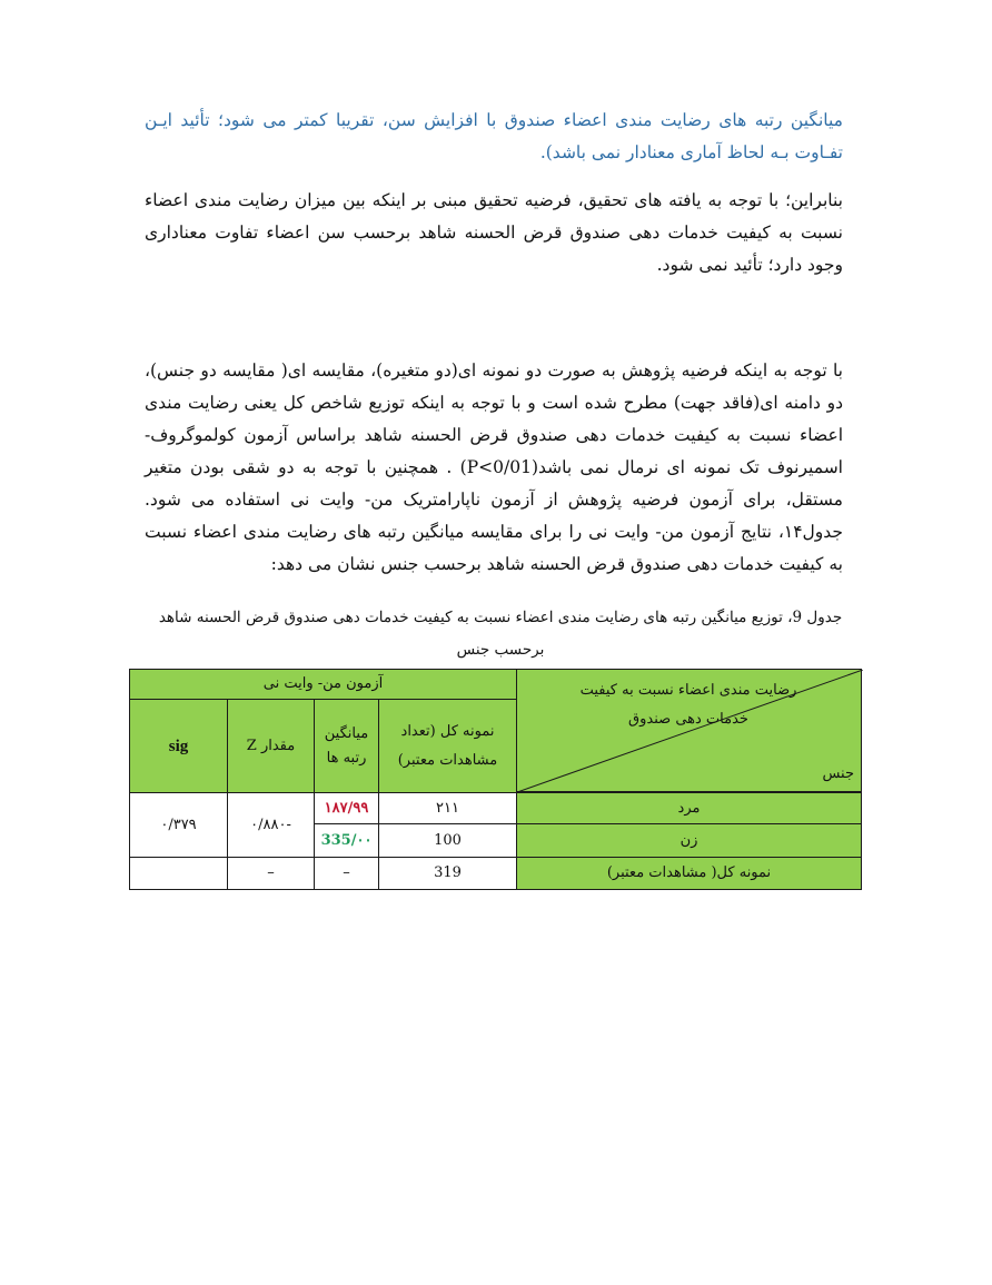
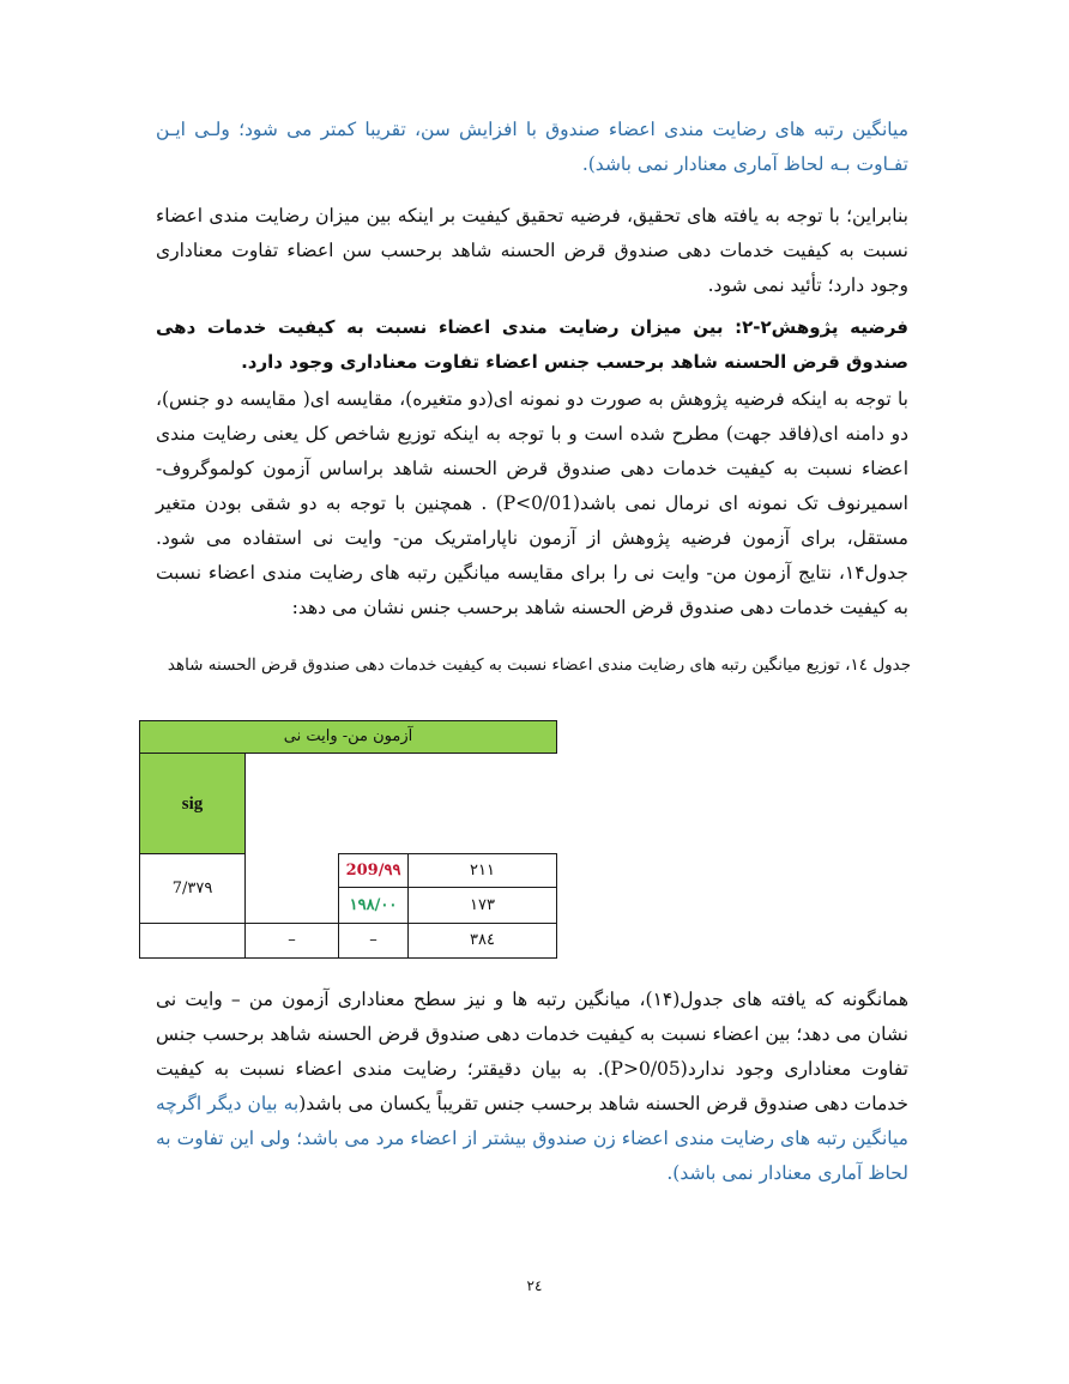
- میانگین رتبه های رضایت مندی اعضاء صندوق با افزایش سن، تقریبا کمتر می شود؛ تأئید ایـن تفـاوت بـه لحاظ آماری معنادار نمی باشد).
+ میانگین رتبه های رضایت مندی اعضاء صندوق با افزایش سن، تقریبا کمتر می شود؛ ولـی ایـن تفـاوت بـه لحاظ آماری معنادار نمی باشد).
- بنابراین؛ با توجه به یافته های تحقیق، فرضیه تحقیق مبنی بر اینکه بین میزان رضایت مندی اعضاء نسبت به کیفیت خدمات دهی صندوق قرض الحسنه شاهد برحسب سن اعضاء تفاوت معناداری وجود دارد؛ تأئید نمی شود.
+ بنابراین؛ با توجه به یافته های تحقیق، فرضیه تحقیق کیفیت بر اینکه بین میزان رضایت مندی اعضاء نسبت به کیفیت خدمات دهی صندوق قرض الحسنه شاهد برحسب سن اعضاء تفاوت معناداری وجود دارد؛ تأئید نمی شود.
+ فرضیه پژوهش۲-۲: بین میزان رضایت مندی اعضاء نسبت به کیفیت خدمات دهی صندوق قرض الحسنه شاهد برحسب جنس اعضاء تفاوت معناداری وجود دارد.
  با توجه به اینکه فرضیه پژوهش به صورت دو نمونه ای(دو متغیره)، مقایسه ای( مقایسه دو جنس)، دو دامنه ای(فاقد جهت) مطرح شده است و با توجه به اینکه توزیع شاخص کل یعنی رضایت مندی اعضاء نسبت به کیفیت خدمات دهی صندوق قرض الحسنه شاهد براساس آزمون کولموگروف-اسمیرنوف تک نمونه ای نرمال نمی باشد(P<0/01) . همچنین با توجه به دو شقی بودن متغیر مستقل، برای آزمون فرضیه پژوهش از آزمون ناپارامتریک من- وایت نی استفاده می شود. جدول۱۴، نتایج آزمون من- وایت نی را برای مقایسه میانگین رتبه های رضایت مندی اعضاء نسبت به کیفیت خدمات دهی صندوق قرض الحسنه شاهد برحسب جنس نشان می دهد:
- جدول 9، توزیع میانگین رتبه های رضایت مندی اعضاء نسبت به کیفیت خدمات دهی صندوق قرض الحسنه شاهد
+ جدول ۱٤، توزیع میانگین رتبه های رضایت مندی اعضاء نسبت به کیفیت خدمات دهی صندوق قرض الحسنه شاهد
- برحسب جنس
- رضایت مندی اعضاء نسبت به کیفیت خدمات دهی صندوق
- جنس
  آزمون من- وایت نی
  sig
- مقدار Z
- میانگین رتبه ها
- نمونه کل (تعداد مشاهدات معتبر)
- مرد
  ۲۱۱
- ۱۸۷/۹۹
+ 209/۹۹
- زن
- 100
+ ۱۷۳
- 335/۰۰
+ ۱۹۸/۰۰
- -۰/۸۸۰
- ۰/۳۷۹
+ 7/۳۷۹
- نمونه کل( مشاهدات معتبر)
- 319
+ ۳۸٤
  –
  –
+ همانگونه که یافته های جدول(۱۴)، میانگین رتبه ها و نیز سطح معناداری آزمون من – وایت نی نشان می دهد؛ بین اعضاء نسبت به کیفیت خدمات دهی صندوق قرض الحسنه شاهد برحسب جنس تفاوت معناداری وجود ندارد(P>0/05). به بیان دقیقتر؛ رضایت مندی اعضاء نسبت به کیفیت خدمات دهی صندوق قرض الحسنه شاهد برحسب جنس تقریباً یکسان می باشد(به بیان دیگر اگرچه میانگین رتبه های رضایت مندی اعضاء زن صندوق بیشتر از اعضاء مرد می باشد؛ ولی این تفاوت به لحاظ آماری معنادار نمی باشد).
+ ۲٤
